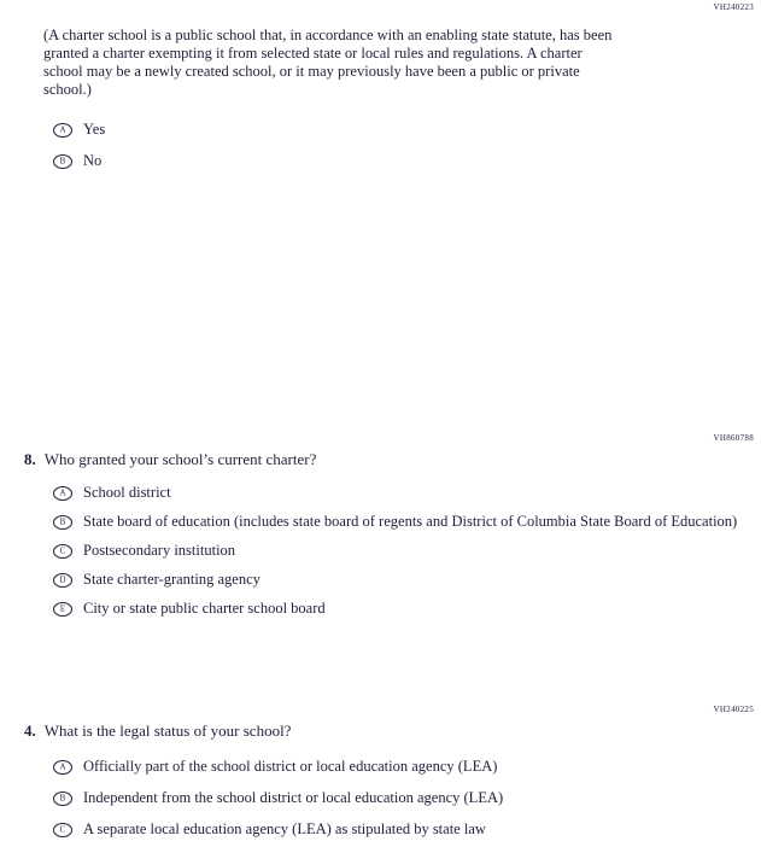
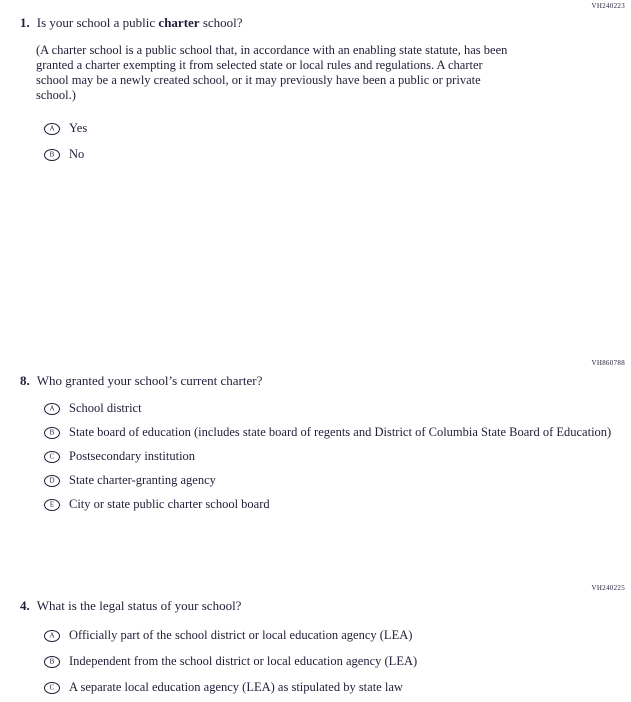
  VH240223
+ 1.
+ Is your school a public charter school?
  (A charter school is a public school that, in accordance with an enabling state statute, has been granted a charter exempting it from selected state or local rules and regulations. A charter school may be a newly created school, or it may previously have been a public or private school.)
  A
  Yes
  B
  No
  VH860788
  8.
  Who granted your school’s current charter?
  A
  School district
  B
  State board of education (includes state board of regents and District of Columbia State Board of Education)
  C
  Postsecondary institution
  D
  State charter-granting agency
  E
  City or state public charter school board
  VH240225
  4.
  What is the legal status of your school?
  A
  Officially part of the school district or local education agency (LEA)
  B
  Independent from the school district or local education agency (LEA)
  C
  A separate local education agency (LEA) as stipulated by state law
